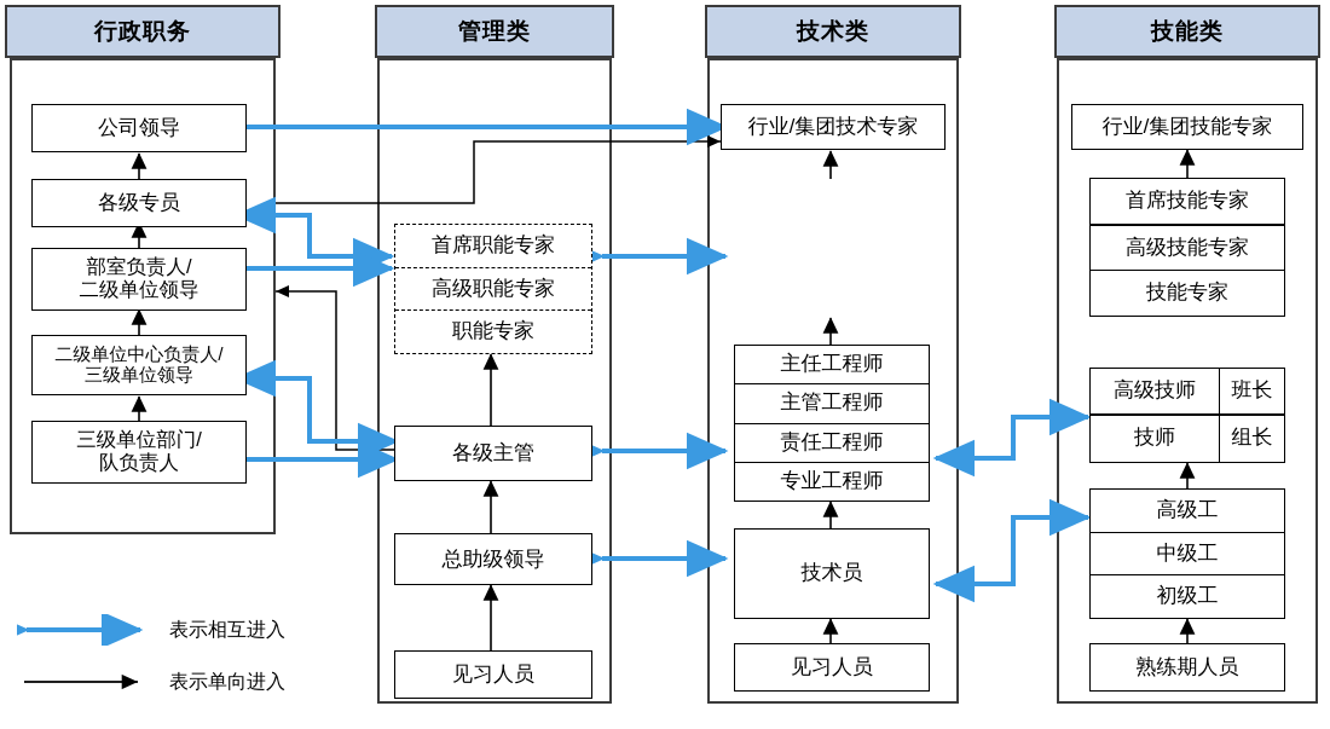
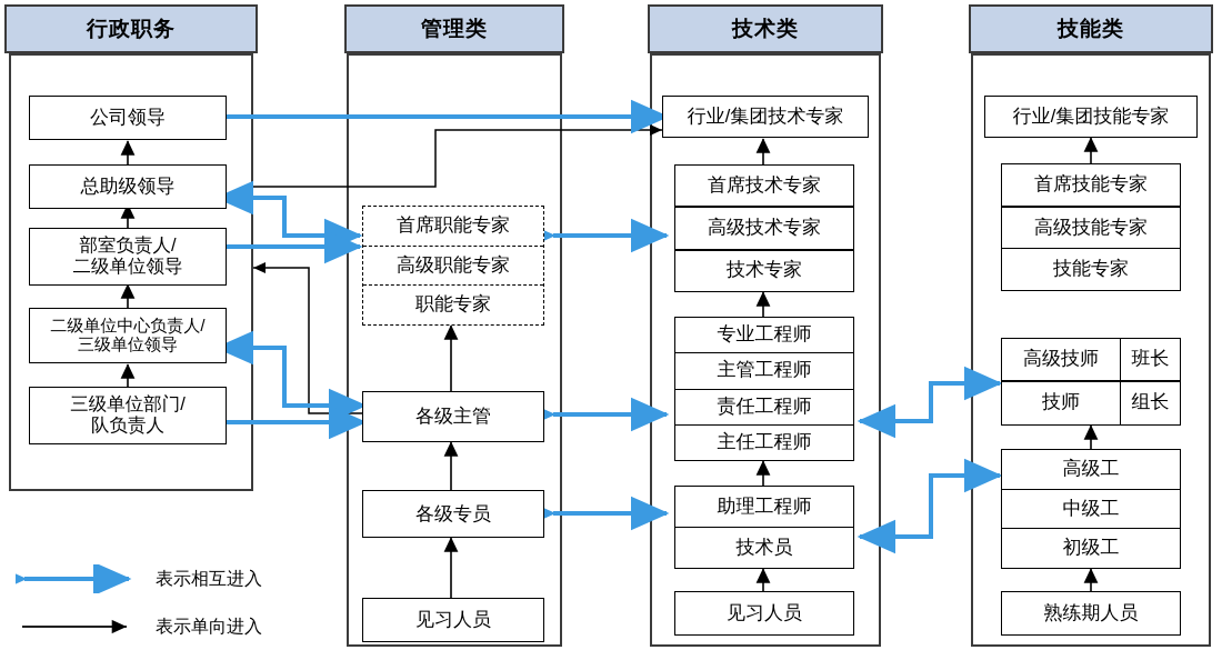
  行政职务
  公司领导
- 各级专员
+ 总助级领导
  部室负责人/
  二级单位领导
  二级单位中心负责人/
  三级单位领导
  三级单位部门/
  队负责人
  管理类
  首席职能专家
  高级职能专家
  职能专家
  各级主管
- 总助级领导
+ 各级专员
  见习人员
  技术类
  行业/集团技术专家
+ 首席技术专家
+ 高级技术专家
+ 技术专家
- 主任工程师
+ 专业工程师
  主管工程师
  责任工程师
- 专业工程师
+ 主任工程师
+ 助理工程师
  技术员
  见习人员
  技能类
  行业/集团技能专家
  首席技能专家
  高级技能专家
  技能专家
  高级技师
  班长
  技师
  组长
  高级工
  中级工
  初级工
  熟练期人员
  表示相互进入
  表示单向进入
